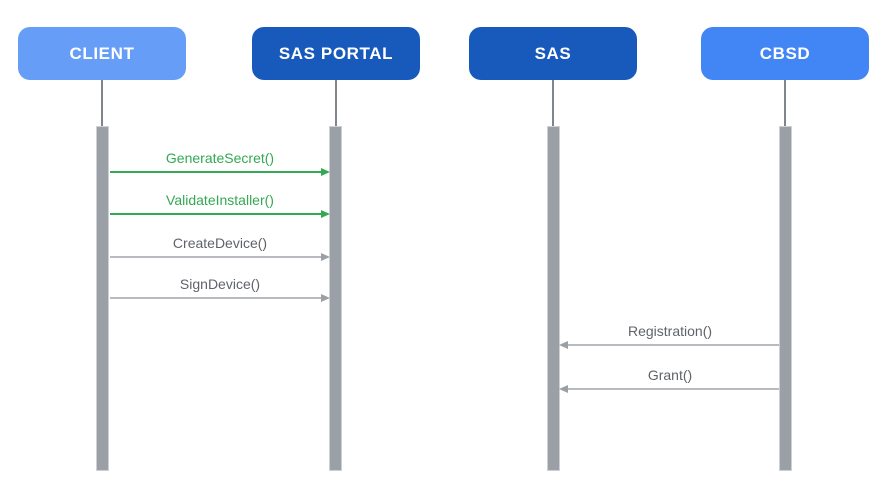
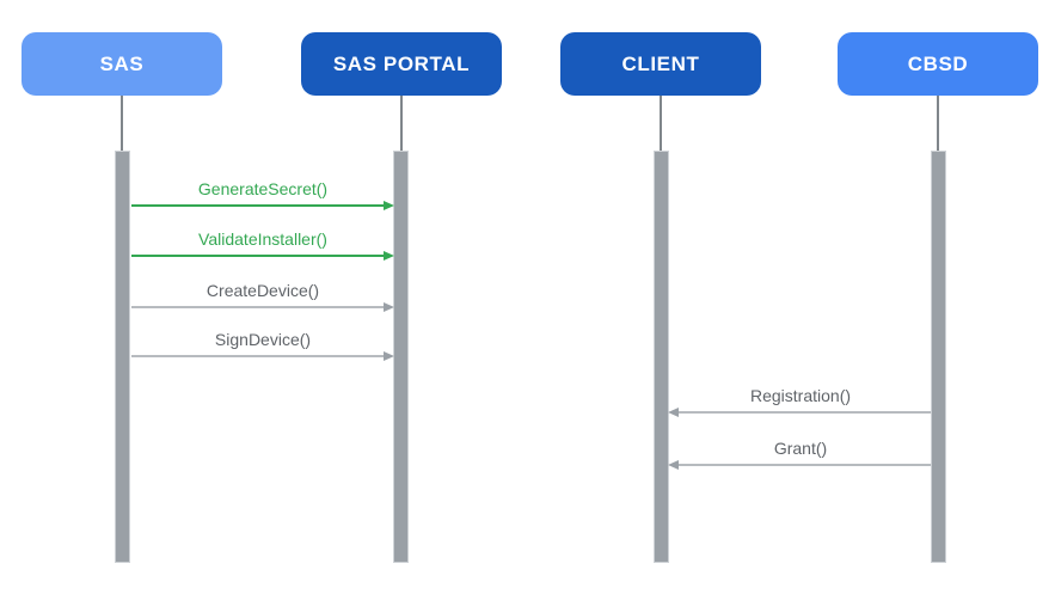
- CLIENT
+ SAS
  SAS PORTAL
- SAS
+ CLIENT
  CBSD
  GenerateSecret()
  ValidateInstaller()
  CreateDevice()
  SignDevice()
  Registration()
  Grant()
